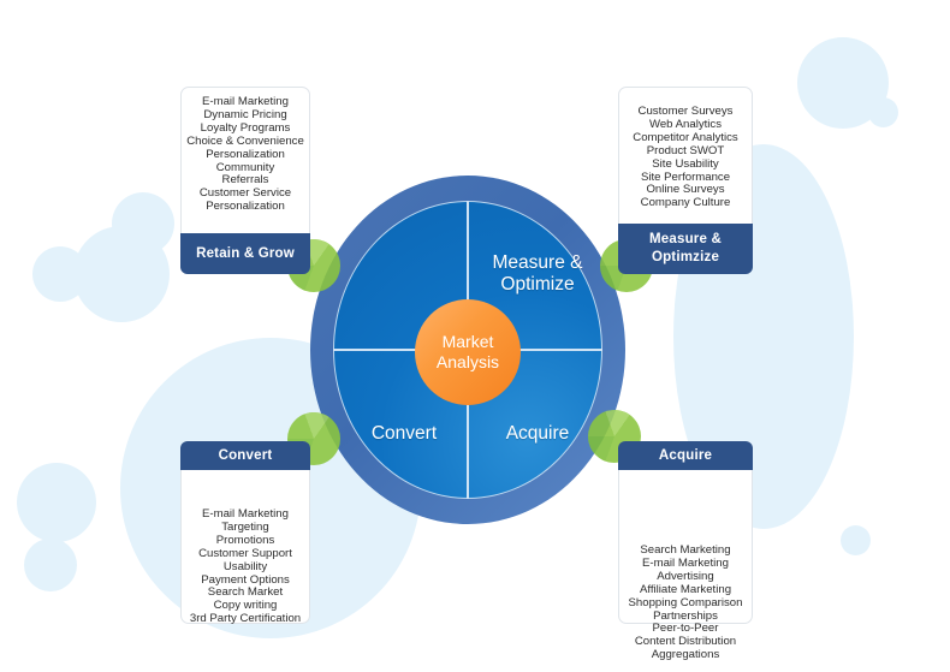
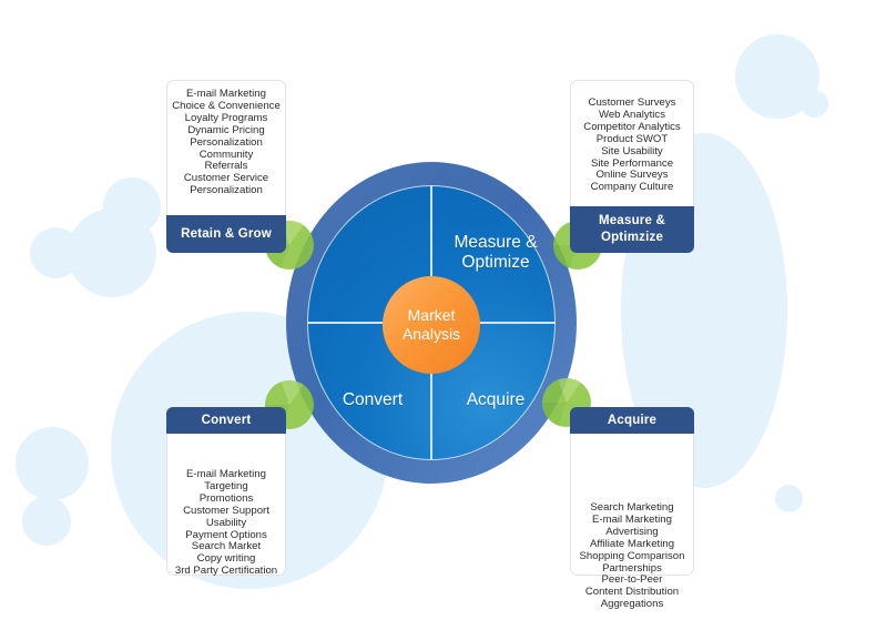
  Measure &
  Optimize
  Convert
  Acquire
  Market
  Analysis
  E-mail Marketing
- Dynamic Pricing
+ Choice & Convenience
  Loyalty Programs
- Choice & Convenience
+ Dynamic Pricing
  Personalization
  Community
  Referrals
  Customer Service
  Personalization
  Retain & Grow
  Customer Surveys
  Web Analytics
  Competitor Analytics
  Product SWOT
  Site Usability
  Site Performance
  Online Surveys
  Company Culture
  Measure &
  Optimzize
  Convert
  E-mail Marketing
  Targeting
  Promotions
  Customer Support
  Usability
  Payment Options
  Search Market
  Copy writing
  3rd Party Certification
  Acquire
  Search Marketing
  E-mail Marketing
  Advertising
  Affiliate Marketing
  Shopping Comparison
  Partnerships
  Peer-to-Peer
  Content Distribution
  Aggregations
